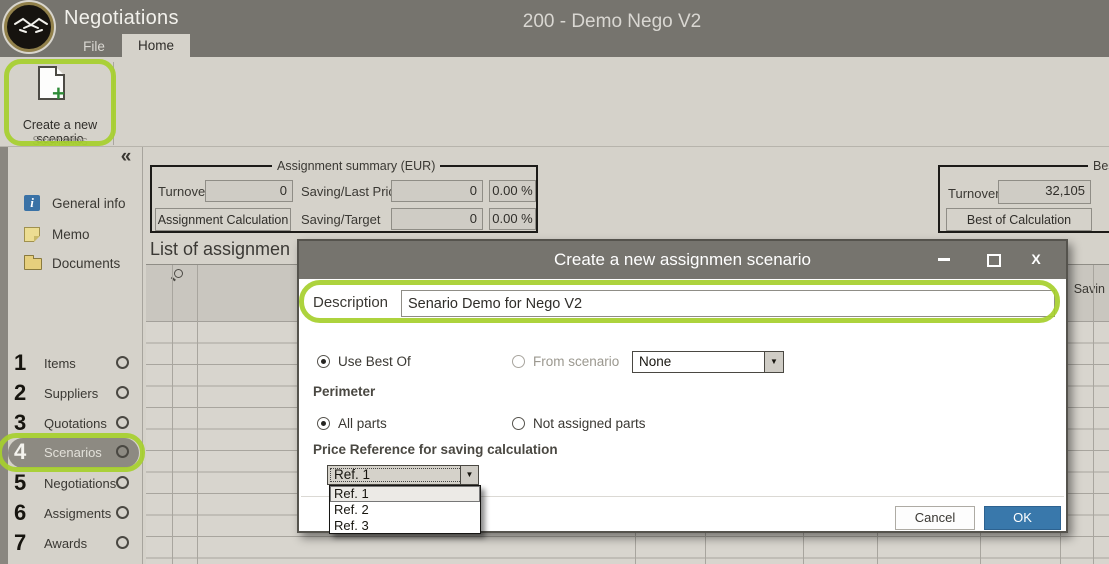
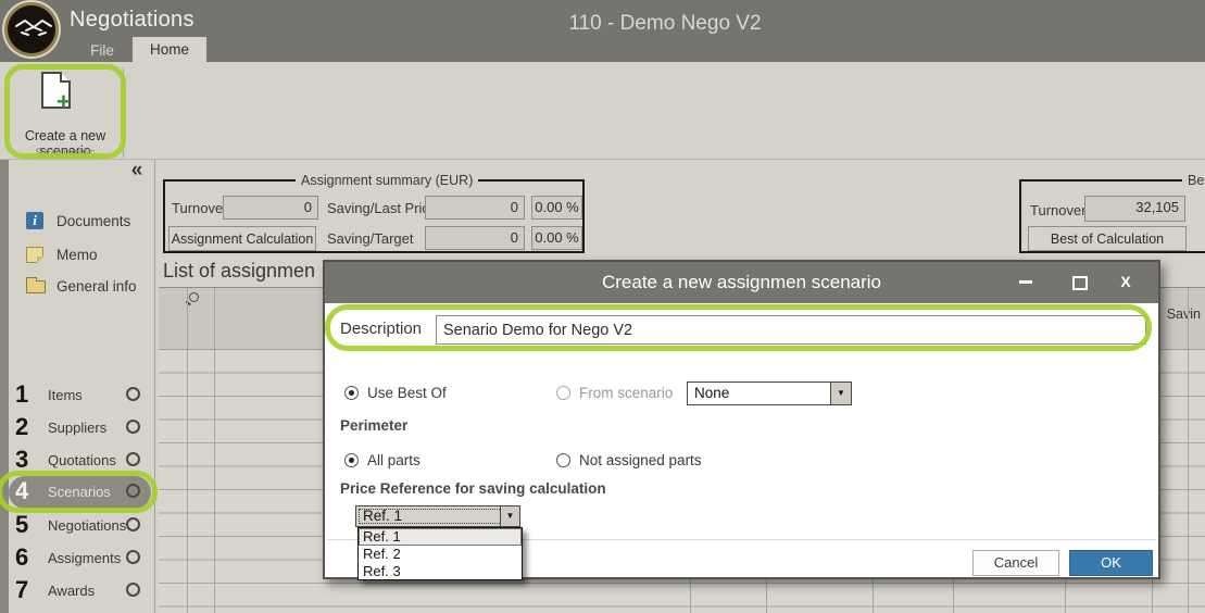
  Negotiations
- 200 - Demo Nego V2
+ 110 - Demo Nego V2
  File
  Home
  +
  Create a new scenario
  Scenarios
  «
  i
- General info
+ Documents
  Memo
- Documents
+ General info
  1
  Items
  2
  Suppliers
  3
  Quotations
  4
  Scenarios
  5
  Negotiations
  6
  Assigments
  7
  Awards
  Sain
  List of assignmen
  Assignment summary (EUR)
  Turnove
  0
  Saving/Last Pri
  0
  0.00 %
  Assignment Calculation
  Saving/Target
  0
  0.00 %
  Turnove
  32,105
  Best of Calculation
  Create a new assignmen scenario
  X
  Description
  Senario Demo for Nego V2
  Use Best Of
  From scenario
  None
  ▼
  Perimeter
  All parts
  Not assigned parts
  Price Reference for saving calculation
  Ref. 1
  ▼
  Ref. 1
  Ref. 2
  Ref. 3
  Cancel
  OK
